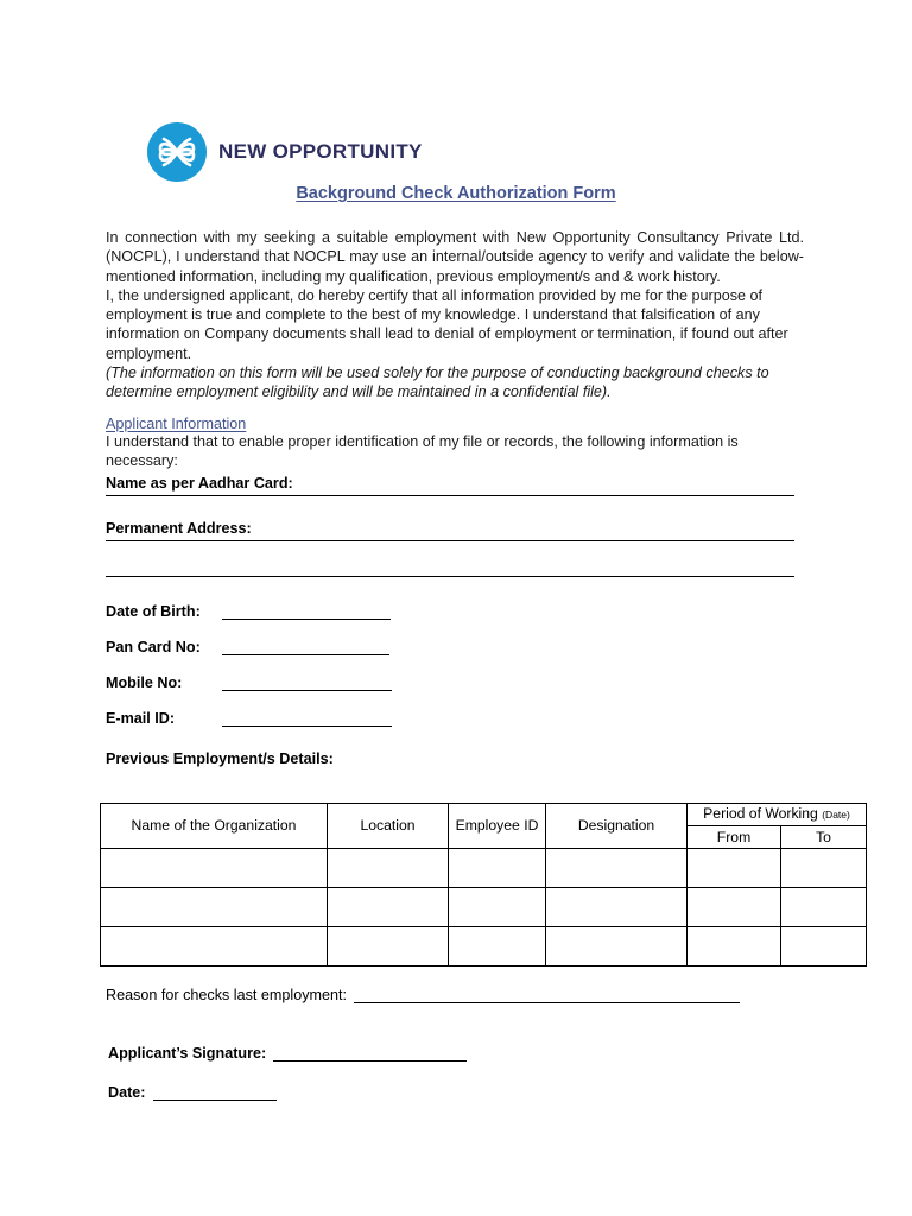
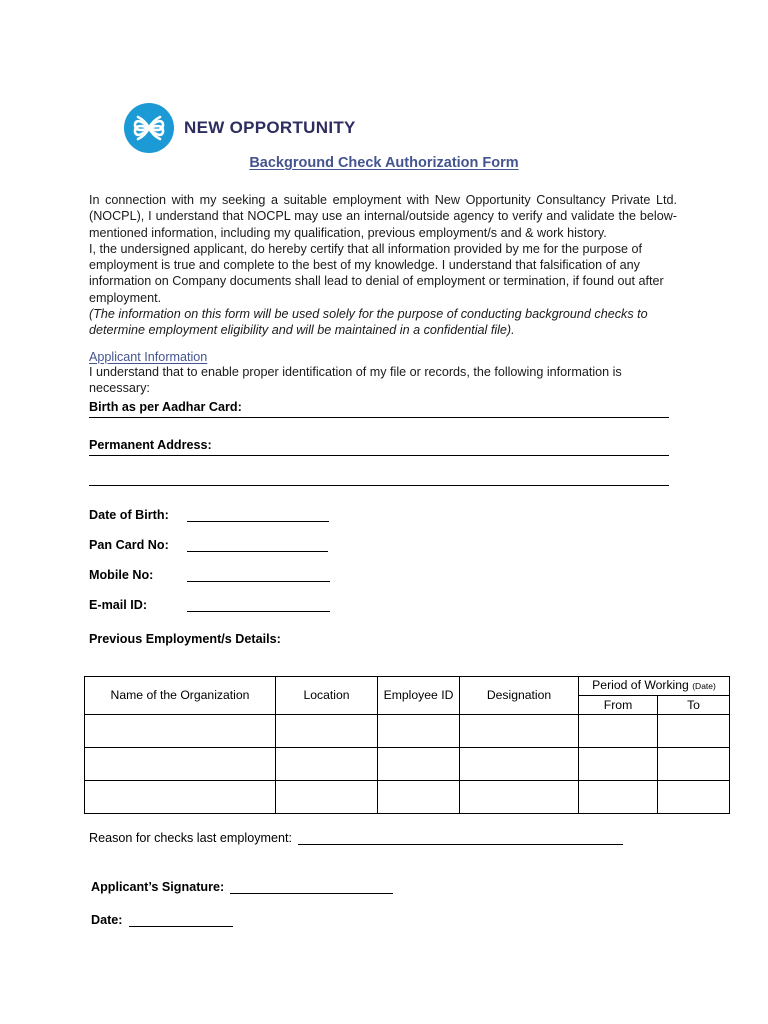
  NEW OPPORTUNITY
  Background Check Authorization Form
  In connection with my seeking a suitable employment with New Opportunity Consultancy Private Ltd. (NOCPL), I understand that NOCPL may use an internal/outside agency to verify and validate the below-mentioned information, including my qualification, previous employment/s and & work history.
  I, the undersigned applicant, do hereby certify that all information provided by me for the purpose of employment is true and complete to the best of my knowledge. I understand that falsification of any information on Company documents shall lead to denial of employment or termination, if found out after employment.
  (The information on this form will be used solely for the purpose of conducting background checks to determine employment eligibility and will be maintained in a confidential file).
  Applicant Information
  I understand that to enable proper identification of my file or records, the following information is necessary:
- Name as per Aadhar Card:
+ Birth as per Aadhar Card:
  Permanent Address:
  Date of Birth:
  Pan Card No:
  Mobile No:
  E-mail ID:
  Previous Employment/s Details:
  Name of the Organization	Location	Employee ID	Designation	Period of Working (Date)
  From	To
  Reason for checks last employment:
  Applicant’s Signature:
  Date:
